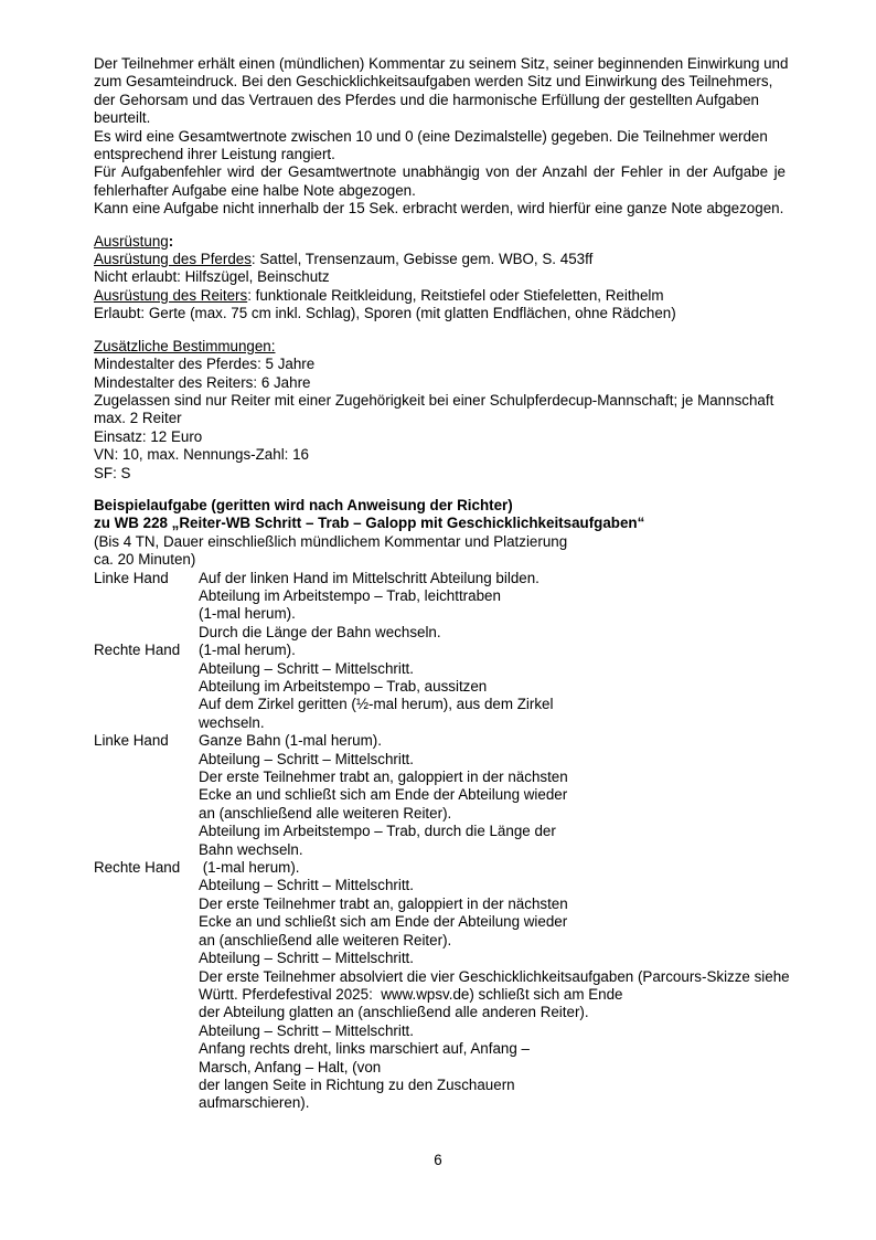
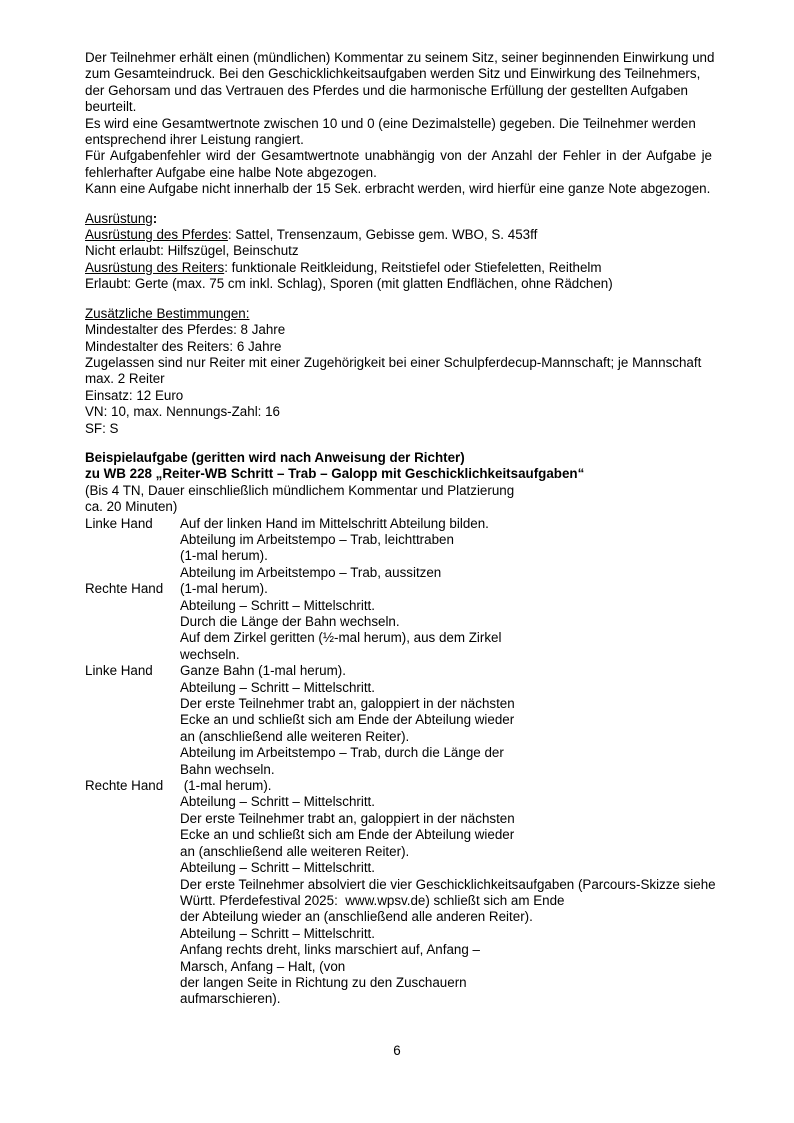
  Der Teilnehmer erhält einen (mündlichen) Kommentar zu seinem Sitz, seiner beginnenden Einwirkung und
  zum Gesamteindruck. Bei den Geschicklichkeitsaufgaben werden Sitz und Einwirkung des Teilnehmers,
  der Gehorsam und das Vertrauen des Pferdes und die harmonische Erfüllung der gestellten Aufgaben
  beurteilt.
  Es wird eine Gesamtwertnote zwischen 10 und 0 (eine Dezimalstelle) gegeben. Die Teilnehmer werden
  entsprechend ihrer Leistung rangiert.
  Für Aufgabenfehler wird der Gesamtwertnote unabhängig von der Anzahl der Fehler in der Aufgabe je
  fehlerhafter Aufgabe eine halbe Note abgezogen.
  Kann eine Aufgabe nicht innerhalb der 15 Sek. erbracht werden, wird hierfür eine ganze Note abgezogen.
  Ausrüstung:
  Ausrüstung des Pferdes: Sattel, Trensenzaum, Gebisse gem. WBO, S. 453ff
  Nicht erlaubt: Hilfszügel, Beinschutz
  Ausrüstung des Reiters: funktionale Reitkleidung, Reitstiefel oder Stiefeletten, Reithelm
  Erlaubt: Gerte (max. 75 cm inkl. Schlag), Sporen (mit glatten Endflächen, ohne Rädchen)
  Zusätzliche Bestimmungen:
- Mindestalter des Pferdes: 5 Jahre
+ Mindestalter des Pferdes: 8 Jahre
  Mindestalter des Reiters: 6 Jahre
  Zugelassen sind nur Reiter mit einer Zugehörigkeit bei einer Schulpferdecup-Mannschaft; je Mannschaft
  max. 2 Reiter
  Einsatz: 12 Euro
  VN: 10, max. Nennungs-Zahl: 16
  SF: S
  Beispielaufgabe (geritten wird nach Anweisung der Richter)
  zu WB 228 „Reiter-WB Schritt – Trab – Galopp mit Geschicklichkeitsaufgaben“
  (Bis 4 TN, Dauer einschließlich mündlichem Kommentar und Platzierung
  ca. 20 Minuten)
  Linke Hand
  Auf der linken Hand im Mittelschritt Abteilung bilden.
  Abteilung im Arbeitstempo – Trab, leichttraben
  (1-mal herum).
- Durch die Länge der Bahn wechseln.
+ Abteilung im Arbeitstempo – Trab, aussitzen
  Rechte Hand
  (1-mal herum).
  Abteilung – Schritt – Mittelschritt.
- Abteilung im Arbeitstempo – Trab, aussitzen
+ Durch die Länge der Bahn wechseln.
  Auf dem Zirkel geritten (½-mal herum), aus dem Zirkel
  wechseln.
  Linke Hand
  Ganze Bahn (1-mal herum).
  Abteilung – Schritt – Mittelschritt.
  Der erste Teilnehmer trabt an, galoppiert in der nächsten
  Ecke an und schließt sich am Ende der Abteilung wieder
  an (anschließend alle weiteren Reiter).
  Abteilung im Arbeitstempo – Trab, durch die Länge der
  Bahn wechseln.
  Rechte Hand
  (1-mal herum).
  Abteilung – Schritt – Mittelschritt.
  Der erste Teilnehmer trabt an, galoppiert in der nächsten
  Ecke an und schließt sich am Ende der Abteilung wieder
  an (anschließend alle weiteren Reiter).
  Abteilung – Schritt – Mittelschritt.
  Der erste Teilnehmer absolviert die vier Geschicklichkeitsaufgaben (Parcours-Skizze siehe
  Württ. Pferdefestival 2025: www.wpsv.de) schließt sich am Ende
- der Abteilung glatten an (anschließend alle anderen Reiter).
+ der Abteilung wieder an (anschließend alle anderen Reiter).
  Abteilung – Schritt – Mittelschritt.
  Anfang rechts dreht, links marschiert auf, Anfang –
  Marsch, Anfang – Halt, (von
  der langen Seite in Richtung zu den Zuschauern
  aufmarschieren).
  6
